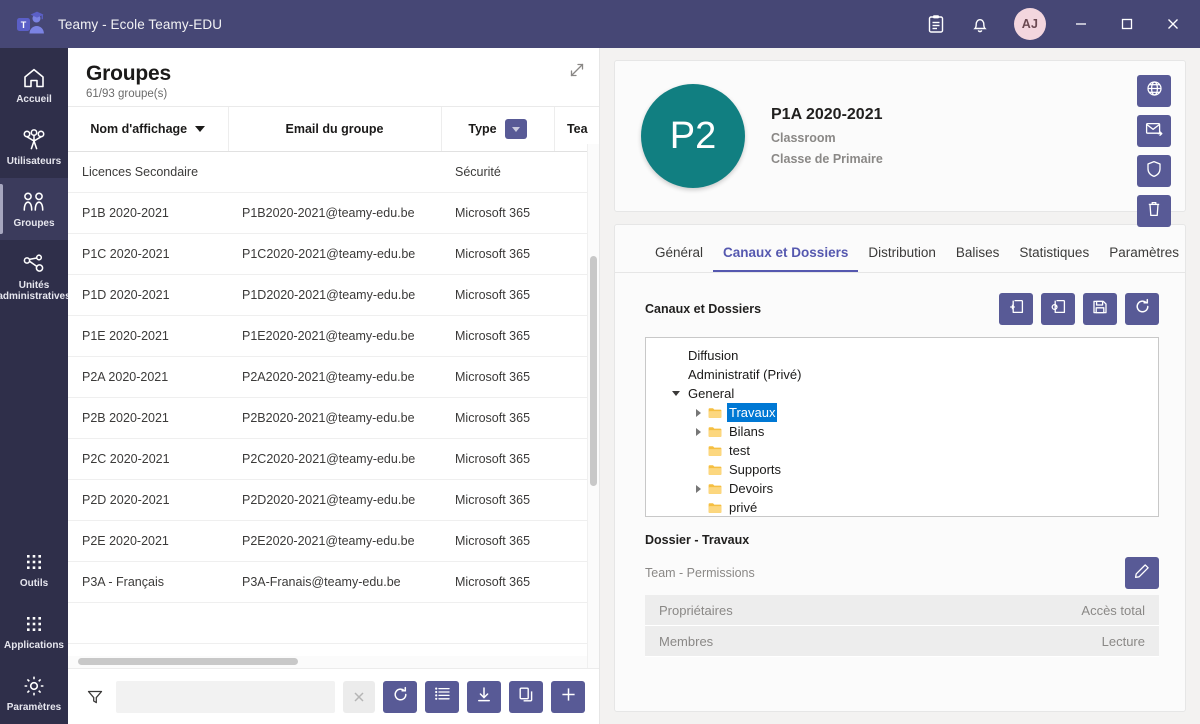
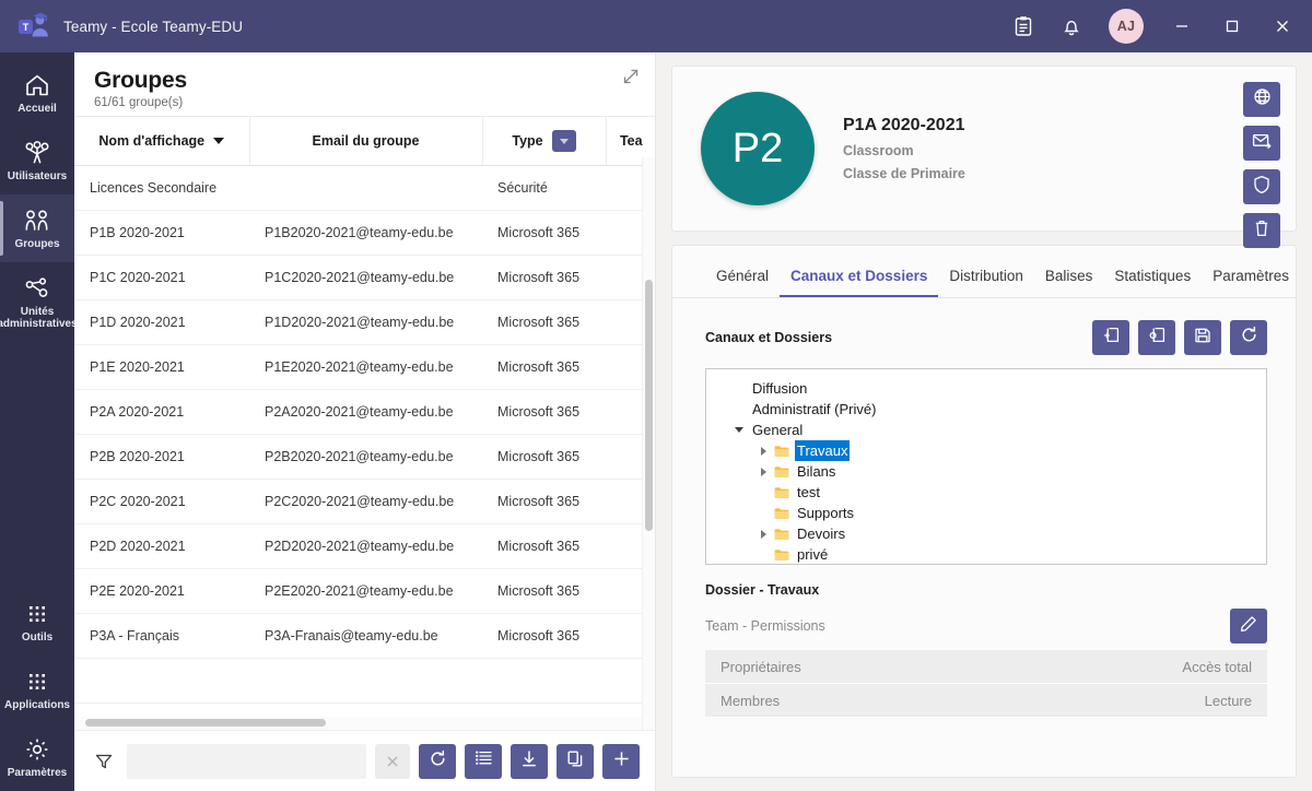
  T
  Teamy - Ecole Teamy-EDU
  AJ
  Accueil
  Utilisateurs
  Groupes
  Unités administrative
  Outils
  Applications
  Paramètres
  Groupes
- 61/93 groupe(s)
+ 61/61 groupe(s)
  Nom d'affichage	Email du groupe	Type	Tea
  Licences Secondaire		Sécurité
  P1B 2020-2021	P1B2020-2021@teamy-edu.be	Microsoft 365
  P1C 2020-2021	P1C2020-2021@teamy-edu.be	Microsoft 365
  P1D 2020-2021	P1D2020-2021@teamy-edu.be	Microsoft 365
  P1E 2020-2021	P1E2020-2021@teamy-edu.be	Microsoft 365
  P2A 2020-2021	P2A2020-2021@teamy-edu.be	Microsoft 365
  P2B 2020-2021	P2B2020-2021@teamy-edu.be	Microsoft 365
  P2C 2020-2021	P2C2020-2021@teamy-edu.be	Microsoft 365
  P2D 2020-2021	P2D2020-2021@teamy-edu.be	Microsoft 365
  P2E 2020-2021	P2E2020-2021@teamy-edu.be	Microsoft 365
  P3A - Français	P3A-Franais@teamy-edu.be	Microsoft 365
  P2
  P1A 2020-2021
  Classroom
  Classe de Primaire
  Général
  Canaux et Dossiers
  Distribution
  Balises
  Statistiques
  Paramètres
  Canaux et Dossiers
  Diffusion
  Administratif (Privé)
  General
  Travaux
  Bilans
  test
  Supports
  Devoirs
  privé
  Dossier - Travaux
  Team - Permissions
  Propriétaires
  Accès total
  Membres
  Lecture
